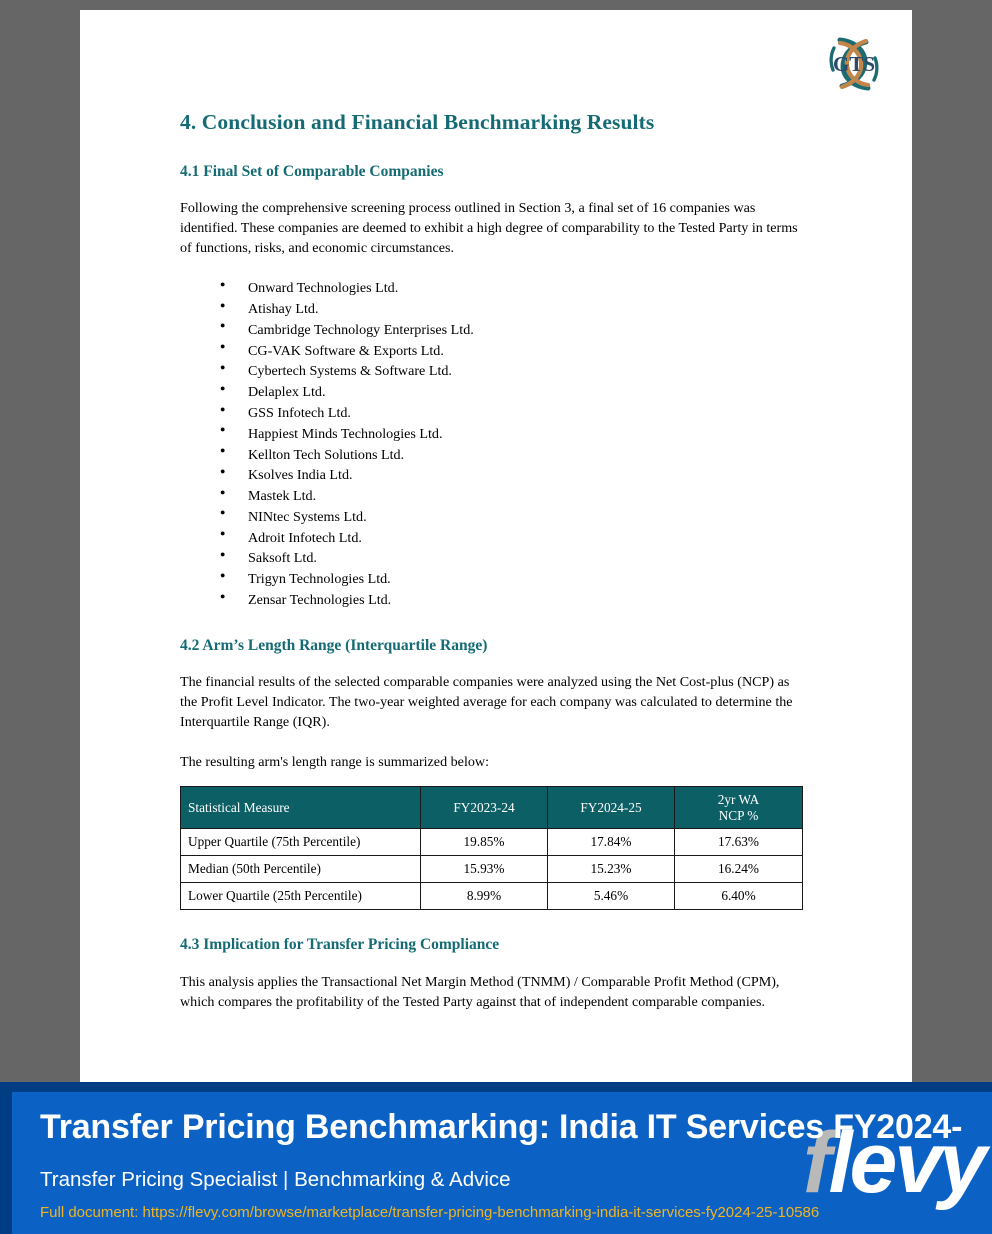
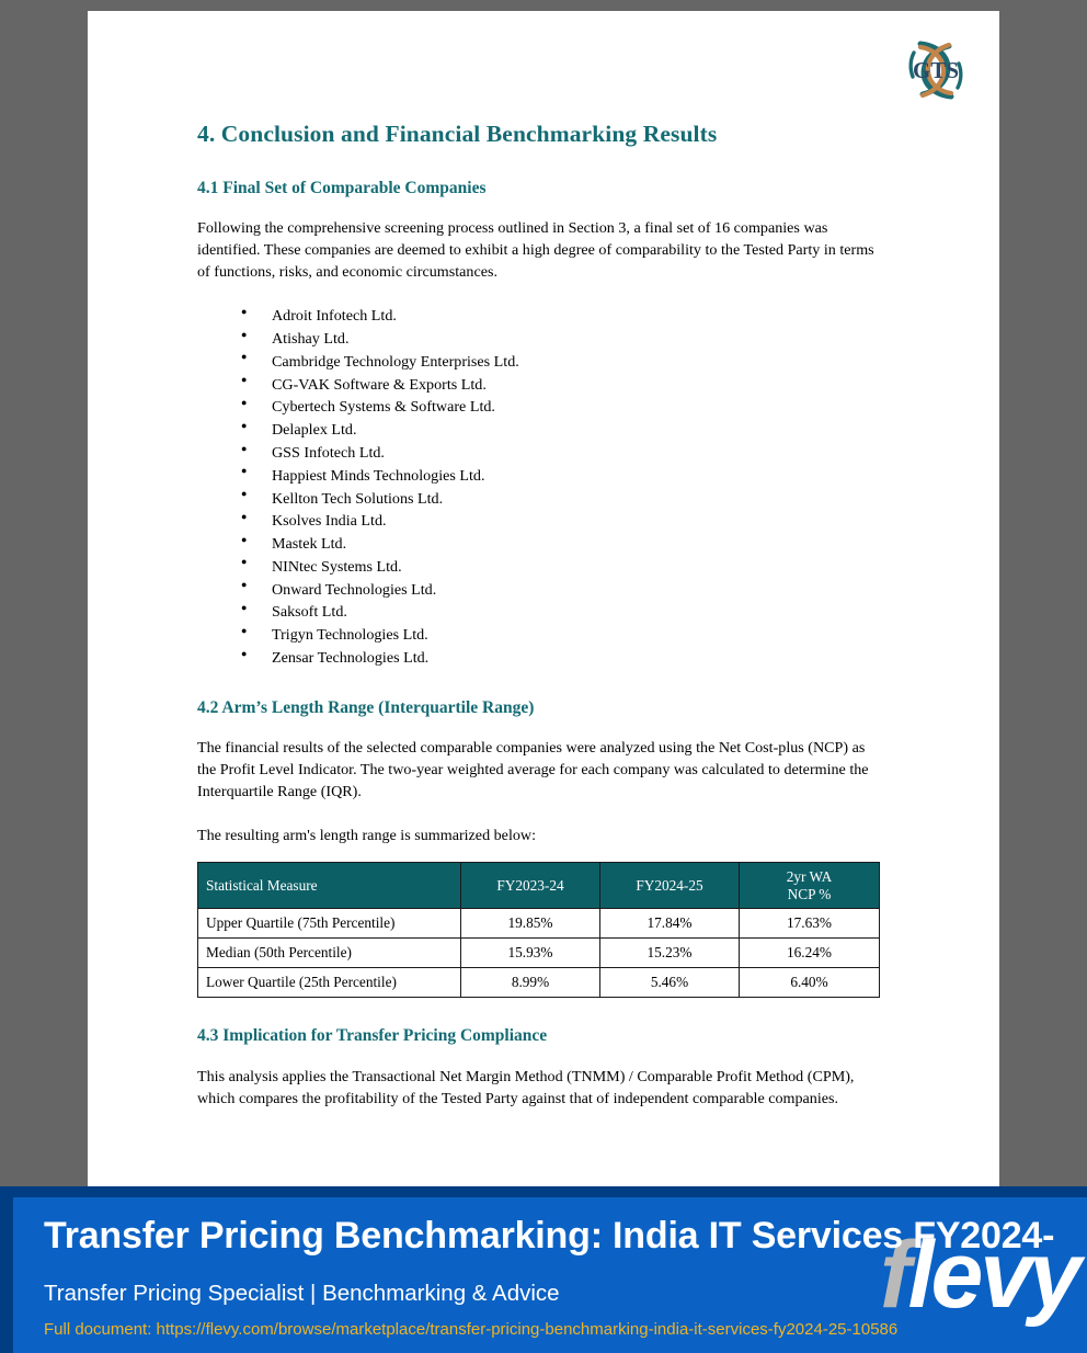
  GTS
  4. Conclusion and Financial Benchmarking Results
  4.1 Final Set of Comparable Companies
  Following the comprehensive screening process outlined in Section 3, a final set of 16 companies was identified. These companies are deemed to exhibit a high degree of comparability to the Tested Party in terms of functions, risks, and economic circumstances.
- Onward Technologies Ltd.
+ Adroit Infotech Ltd.
  Atishay Ltd.
  Cambridge Technology Enterprises Ltd.
  CG-VAK Software & Exports Ltd.
  Cybertech Systems & Software Ltd.
  Delaplex Ltd.
  GSS Infotech Ltd.
  Happiest Minds Technologies Ltd.
  Kellton Tech Solutions Ltd.
  Ksolves India Ltd.
  Mastek Ltd.
  NINtec Systems Ltd.
- Adroit Infotech Ltd.
+ Onward Technologies Ltd.
  Saksoft Ltd.
  Trigyn Technologies Ltd.
  Zensar Technologies Ltd.
  4.2 Arm’s Length Range (Interquartile Range)
  The financial results of the selected comparable companies were analyzed using the Net Cost-plus (NCP) as the Profit Level Indicator. The two-year weighted average for each company was calculated to determine the Interquartile Range (IQR).
  The resulting arm's length range is summarized below:
  Statistical Measure	FY2023-24	FY2024-25	2yr WA NCP %
  Upper Quartile (75th Percentile)	19.85%	17.84%	17.63%
  Median (50th Percentile)	15.93%	15.23%	16.24%
  Lower Quartile (25th Percentile)	8.99%	5.46%	6.40%
  4.3 Implication for Transfer Pricing Compliance
  This analysis applies the Transactional Net Margin Method (TNMM) / Comparable Profit Method (CPM), which compares the profitability of the Tested Party against that of independent comparable companies.
  flevy
  Transfer Pricing Benchmarking: India IT Services FY2024-
  Transfer Pricing Specialist | Benchmarking & Advice
  Full document: https://flevy.com/browse/marketplace/transfer-pricing-benchmarking-india-it-services-fy2024-25-10586
